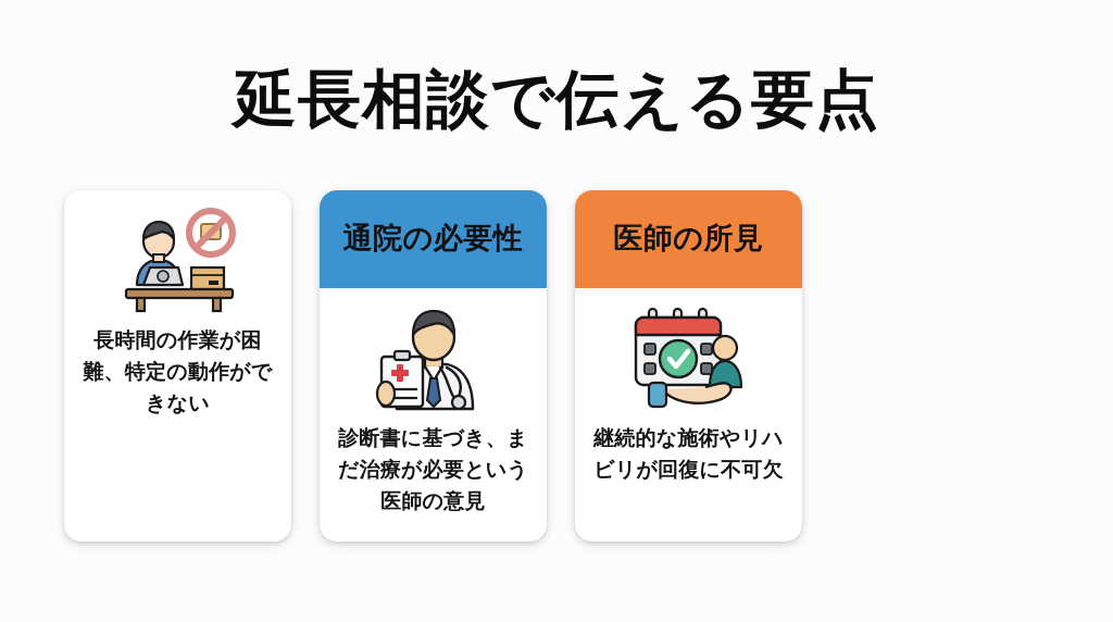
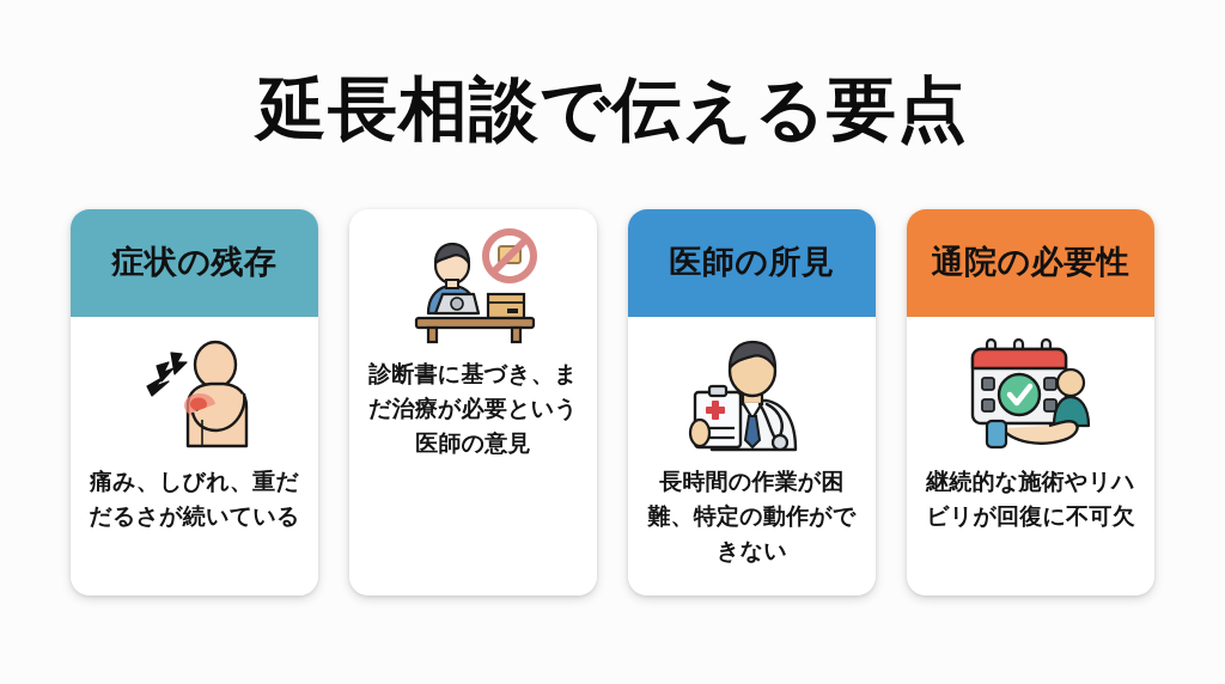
  延長相談で伝える要点
+ 症状の残存
+ 痛み、しびれ、重だだるさが続いている
- 長時間の作業が困難、特定の動作ができない
+ 診断書に基づき、まだ治療が必要という医師の意見
- 通院の必要性
+ 医師の所見
- 診断書に基づき、まだ治療が必要という医師の意見
+ 長時間の作業が困難、特定の動作ができない
- 医師の所見
+ 通院の必要性
  継続的な施術やリハビリが回復に不可欠
